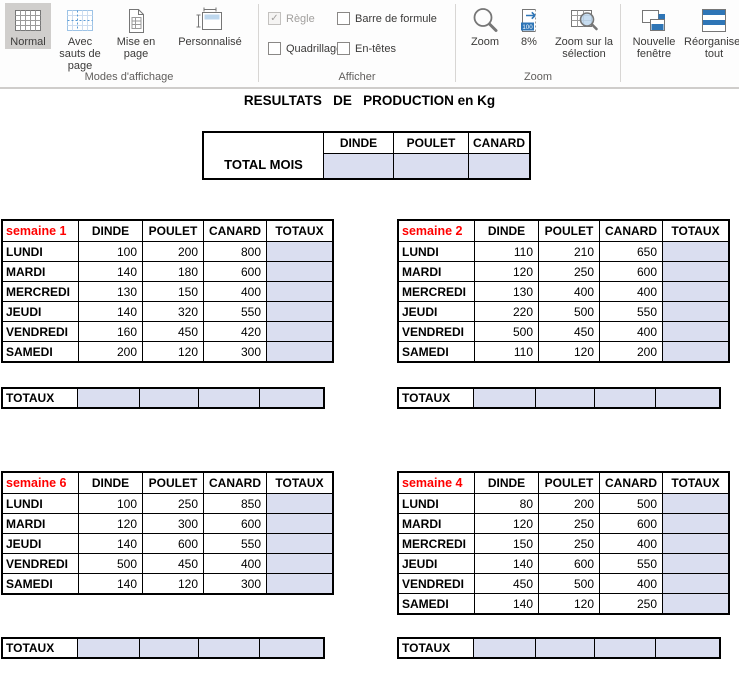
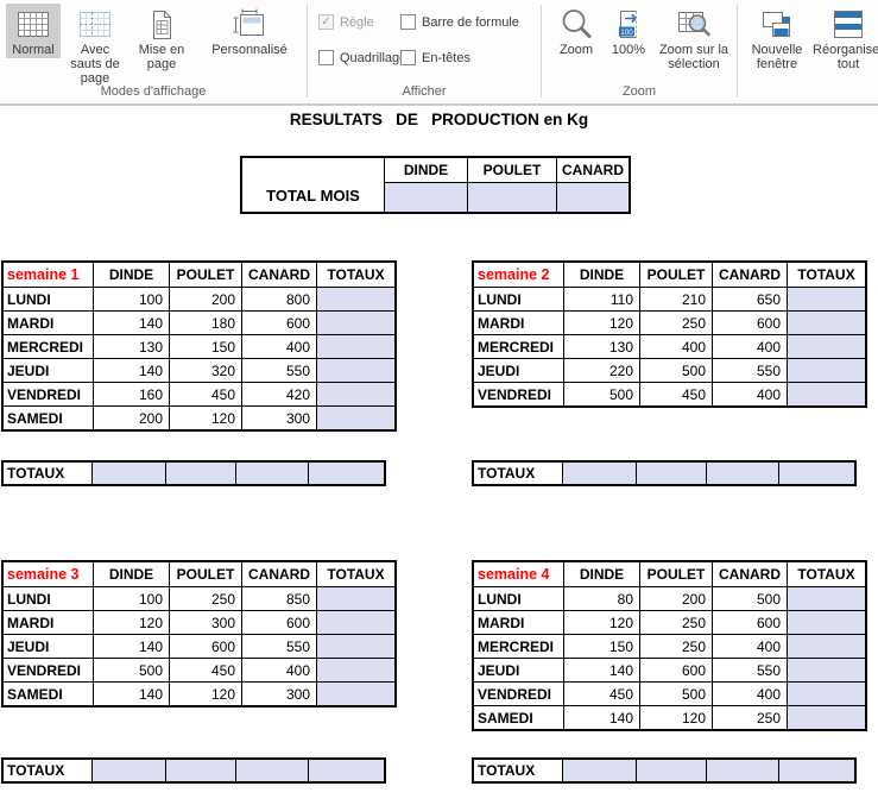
  Normal
  Avec sauts de page
  Mise en page
  Personnalisé
  Modes d'affichage
  ✓
  Règle
  Quadrillag
  Barre de formule
  En-têtes
  Afficher
  Zoom
- 8%
+ 100%
  Zoom sur la sélection
  Zoom
  Nouvelle fenêtre
  Réorganise tout
  RESULTATS DE PRODUCTION en Kg
  TOTAL MOIS	DINDE	POULET	CANARD
  semaine 1	DINDE	POULET	CANARD	TOTAUX
  LUNDI	100	200	800
  MARDI	140	180	600
  MERCREDI	130	150	400
  JEUDI	140	320	550
  VENDREDI	160	450	420
  SAMEDI	200	120	300
  semaine 2	DINDE	POULET	CANARD	TOTAUX
  LUNDI	110	210	650
  MARDI	120	250	600
  MERCREDI	130	400	400
  JEUDI	220	500	550
  VENDREDI	500	450	400
- SAMEDI	110	120	200
- semaine 6	DINDE	POULET	CANARD	TOTAUX
+ semaine 3	DINDE	POULET	CANARD	TOTAUX
  LUNDI	100	250	850
  MARDI	120	300	600
  JEUDI	140	600	550
  VENDREDI	500	450	400
  SAMEDI	140	120	300
  semaine 4	DINDE	POULET	CANARD	TOTAUX
  LUNDI	80	200	500
  MARDI	120	250	600
  MERCREDI	150	250	400
  JEUDI	140	600	550
  VENDREDI	450	500	400
  SAMEDI	140	120	250
  TOTAUX
  TOTAUX
  TOTAUX
  TOTAUX
